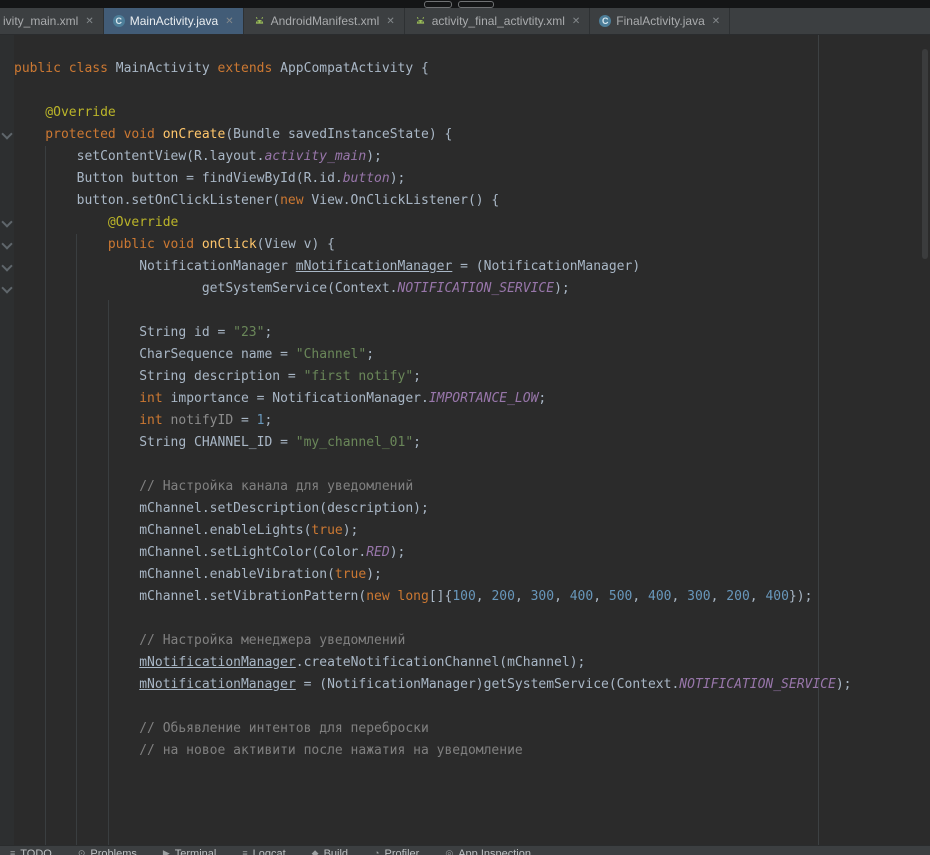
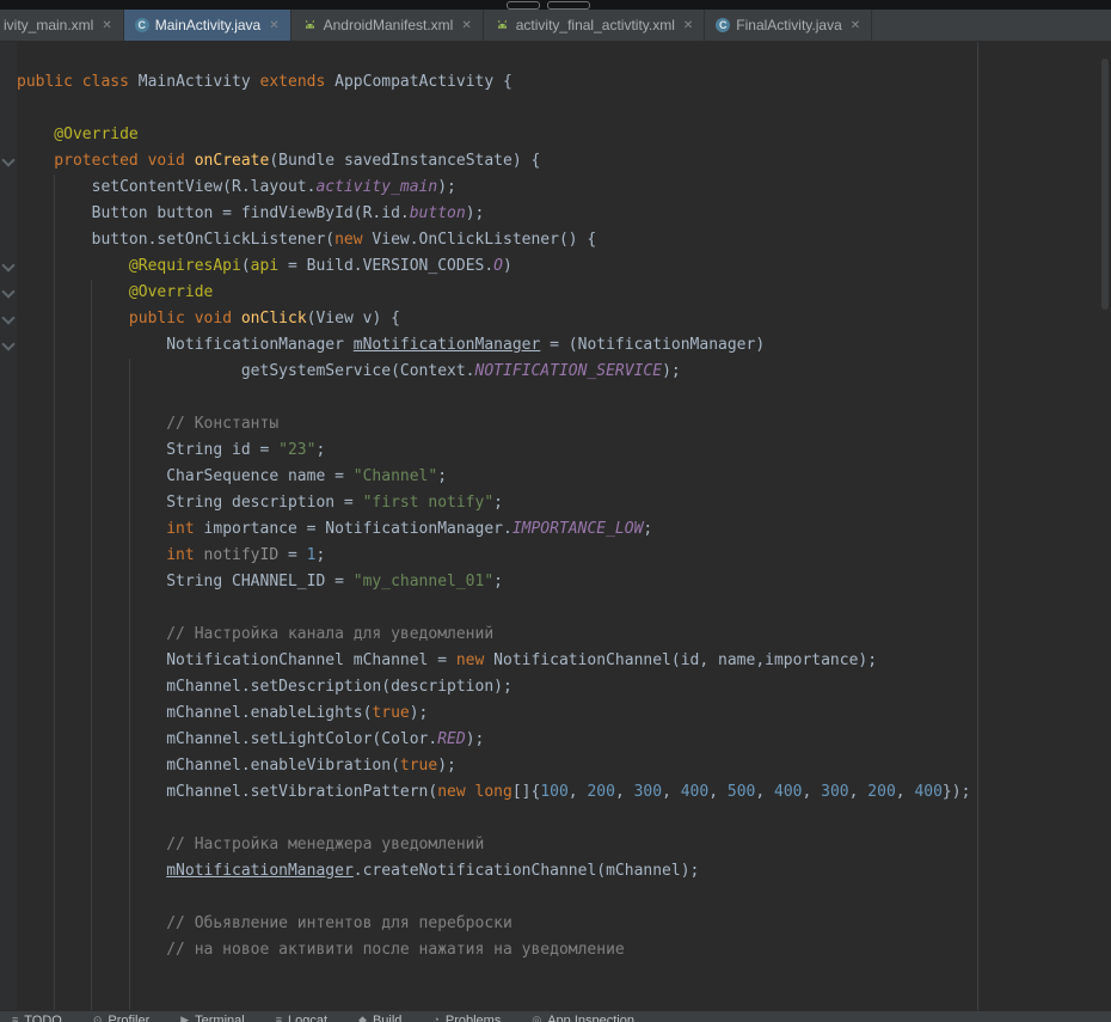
  ivity_main.xml
  ✕
  C
  MainActivity.java
  ✕
  AndroidManifest.xml
  ✕
  activity_final_activtity.xml
  ✕
  C
  FinalActivity.java
  ✕
  public class MainActivity extends AppCompatActivity {
  @Override
  protected void onCreate(Bundle savedInstanceState) {
  setContentView(R.layout.activity_main);
  Button button = findViewById(R.id.button);
  button.setOnClickListener(new View.OnClickListener() {
+ @RequiresApi(api = Build.VERSION_CODES.O)
  @Override
  public void onClick(View v) {
  NotificationManager mNotificationManager = (NotificationManager)
  getSystemService(Context.NOTIFICATION_SERVICE);
+ // Константы
  String id = "23";
  CharSequence name = "Channel";
  String description = "first notify";
  int importance = NotificationManager.IMPORTANCE_LOW;
  int notifyID = 1;
  String CHANNEL_ID = "my_channel_01";
  // Настройка канала для уведомлений
+ NotificationChannel mChannel = new NotificationChannel(id, name,importance);
  mChannel.setDescription(description);
  mChannel.enableLights(true);
  mChannel.setLightColor(Color.RED);
  mChannel.enableVibration(true);
  mChannel.setVibrationPattern(new long[]{100, 200, 300, 400, 500, 400, 300, 200, 400});
  // Настройка менеджера уведомлений
  mNotificationManager.createNotificationChannel(mChannel);
- mNotificationManager = (NotificationManager)getSystemService(Context.NOTIFICATION_SERVICE);
  // Обьявление интентов для переброски
  // на новое активити после нажатия на уведомление
  ≡
  TODO
  ⊙
- Problems
+ Profiler
  ▶
  Terminal
  ≡
  Logcat
  ◆
  Build
  ◔
- Profiler
+ Problems
  ◎
  App Inspection
